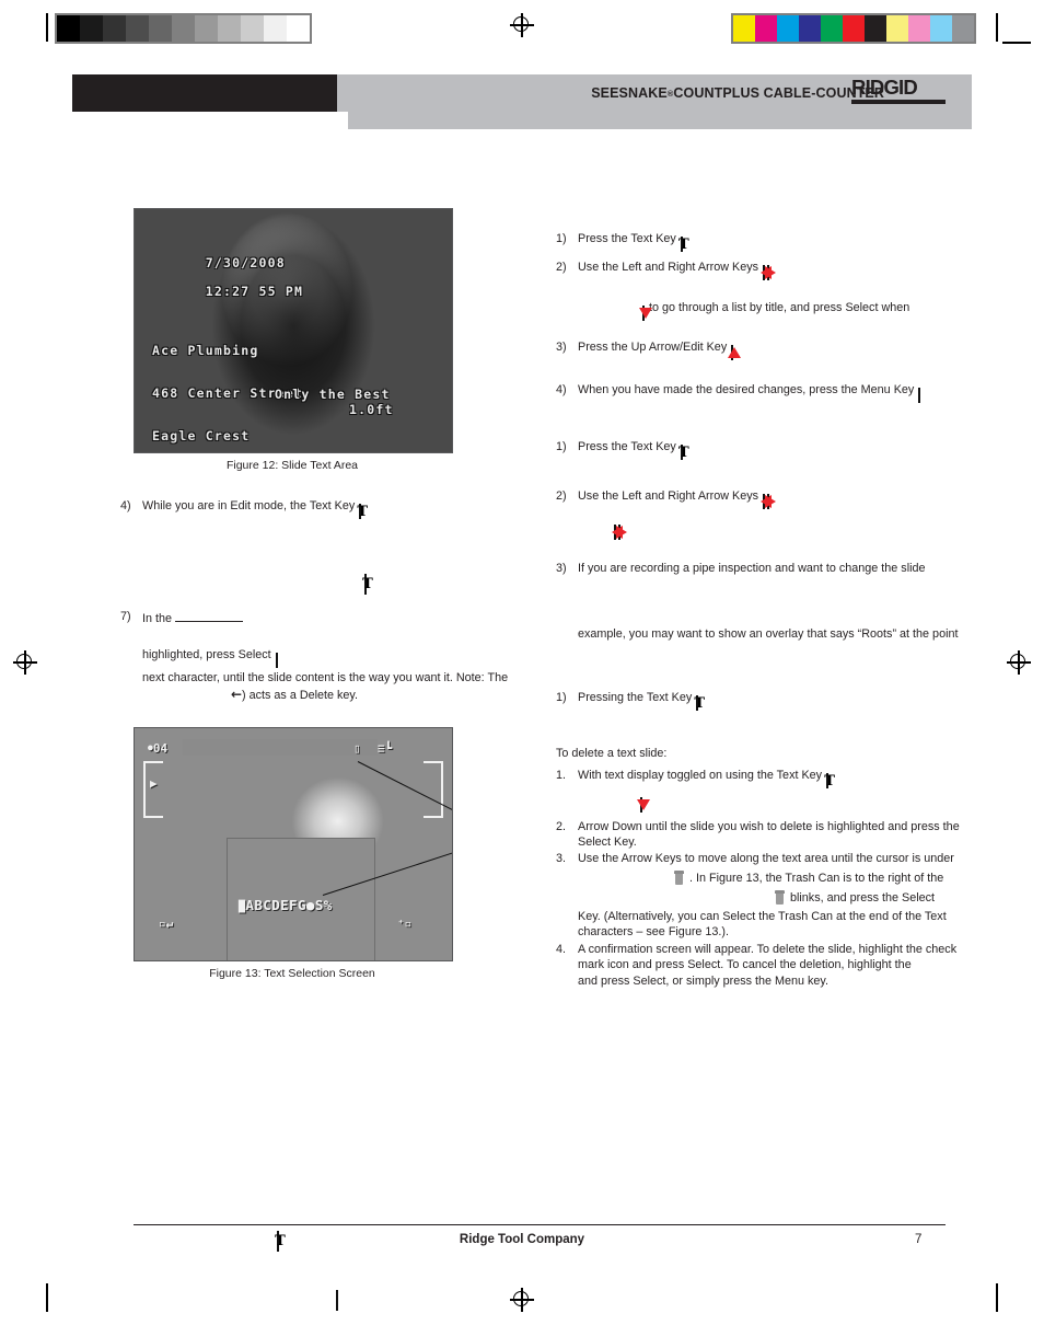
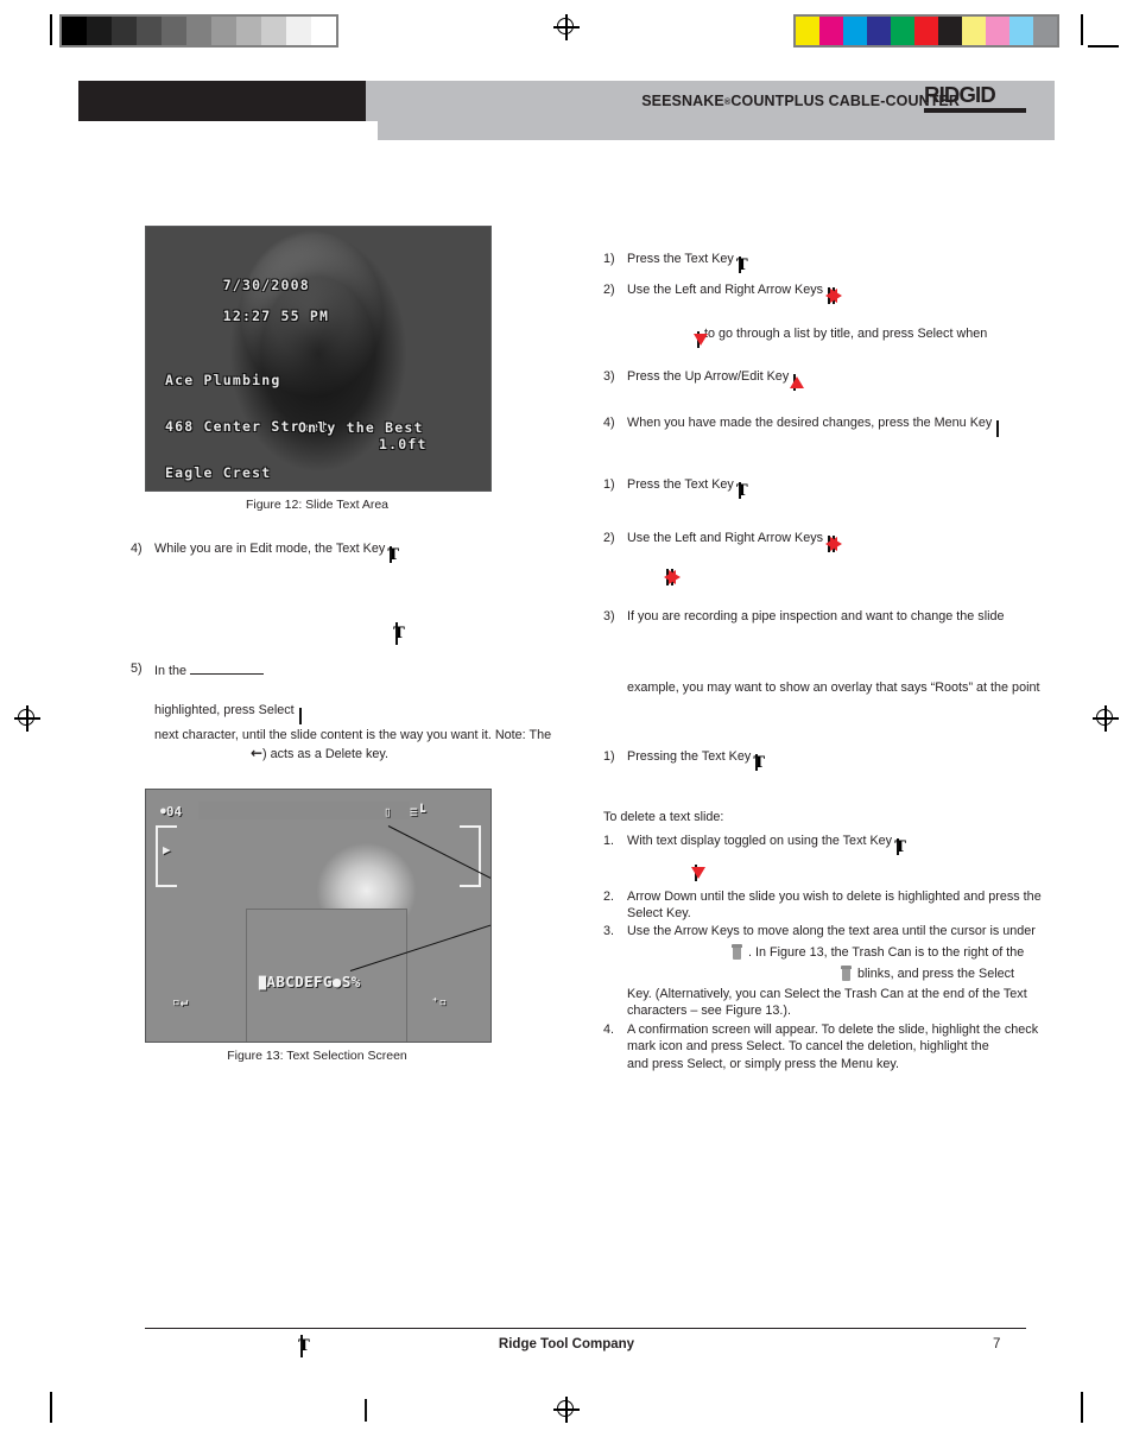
  SEESNAKE
  ®
  COUNTPLUS CABLE-COUNTER
  RIDGID
  7/30/2008 12:27 55 PM
  Ace Plumbing
  468 Center Street
  Eagle Crest
  Only the Best
  1.0ft
  Figure 12: Slide Text Area
  4)
  While you are in Edit mode, the Text Key
  T
  T
- 7)
+ 5)
  In the
  highlighted, press Select
  next character, until the slide content is the way you want it. Note: The
  ←) acts as a Delete key.
  ●04
  ▯
  ≡┗
  ▶
  █ABCDEFG●S%
  ▫↵
  ⁺▫
  Figure 13: Text Selection Screen
  1)
  Press the Text Key
  T
  2)
  Use the Left and Right Arrow Keys
  to go through a list by title, and press Select when
  3)
  Press the Up Arrow/Edit Key
  4)
  When you have made the desired changes, press the Menu Key
  1)
  Press the Text Key
  T
  2)
  Use the Left and Right Arrow Keys
  3)
  If you are recording a pipe inspection and want to change the slide
  example, you may want to show an overlay that says “Roots” at the point
  1)
  Pressing the Text Key
  T
  To delete a text slide:
  1.
  With text display toggled on using the Text Key
  T
  2.
  Arrow Down until the slide you wish to delete is highlighted and press the Select Key.
  3.
  Use the Arrow Keys to move along the text area until the cursor is under
  . In Figure 13, the Trash Can is to the right of the
  blinks, and press the Select
  Key. (Alternatively, you can Select the Trash Can at the end of the Text characters – see Figure 13.).
  4.
  A confirmation screen will appear. To delete the slide, highlight the check mark icon and press Select. To cancel the deletion, highlight the
  and press Select, or simply press the Menu key.
  Ridge Tool Company
  7
